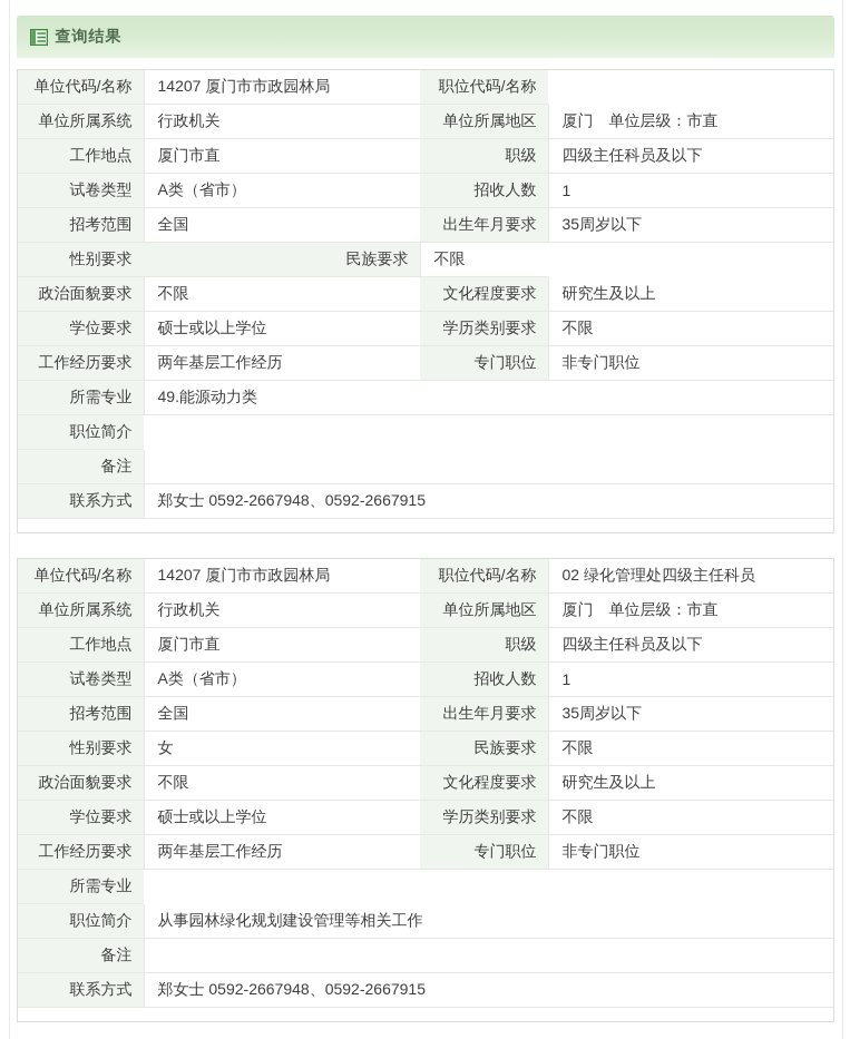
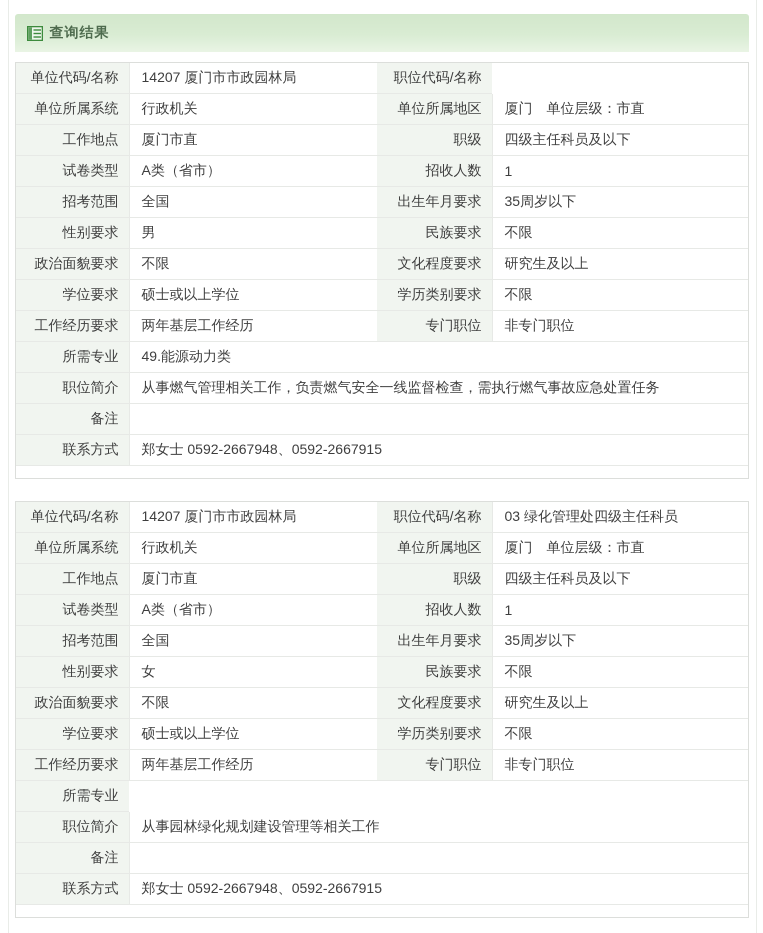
  查询结果
  单位代码/名称
  14207 厦门市市政园林局
  职位代码/名称
  单位所属系统
  行政机关
  单位所属地区
  厦门 单位层级：市直
  工作地点
  厦门市直
  职级
  四级主任科员及以下
  试卷类型
  A类（省市）
  招收人数
  1
  招考范围
  全国
  出生年月要求
  35周岁以下
  性别要求
+ 男
  民族要求
  不限
  政治面貌要求
  不限
  文化程度要求
  研究生及以上
  学位要求
  硕士或以上学位
  学历类别要求
  不限
  工作经历要求
  两年基层工作经历
  专门职位
  非专门职位
  所需专业
  49.能源动力类
  职位简介
+ 从事燃气管理相关工作，负责燃气安全一线监督检查，需执行燃气事故应急处置任务
  备注
  联系方式
  郑女士 0592-2667948、0592-2667915
  单位代码/名称
  14207 厦门市市政园林局
  职位代码/名称
- 02 绿化管理处四级主任科员
+ 03 绿化管理处四级主任科员
  单位所属系统
  行政机关
  单位所属地区
  厦门 单位层级：市直
  工作地点
  厦门市直
  职级
  四级主任科员及以下
  试卷类型
  A类（省市）
  招收人数
  1
  招考范围
  全国
  出生年月要求
  35周岁以下
  性别要求
  女
  民族要求
  不限
  政治面貌要求
  不限
  文化程度要求
  研究生及以上
  学位要求
  硕士或以上学位
  学历类别要求
  不限
  工作经历要求
  两年基层工作经历
  专门职位
  非专门职位
  所需专业
  职位简介
  从事园林绿化规划建设管理等相关工作
  备注
  联系方式
  郑女士 0592-2667948、0592-2667915
